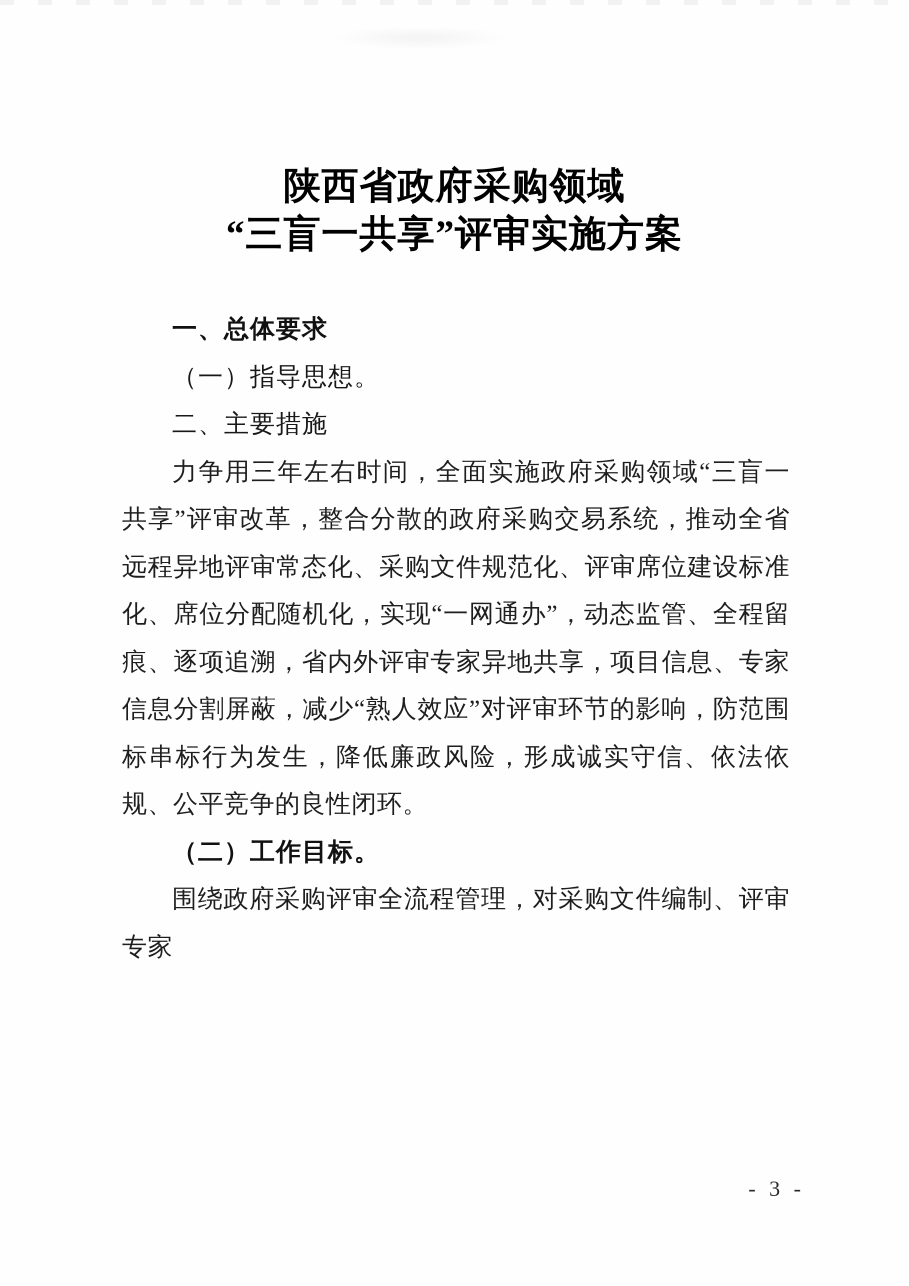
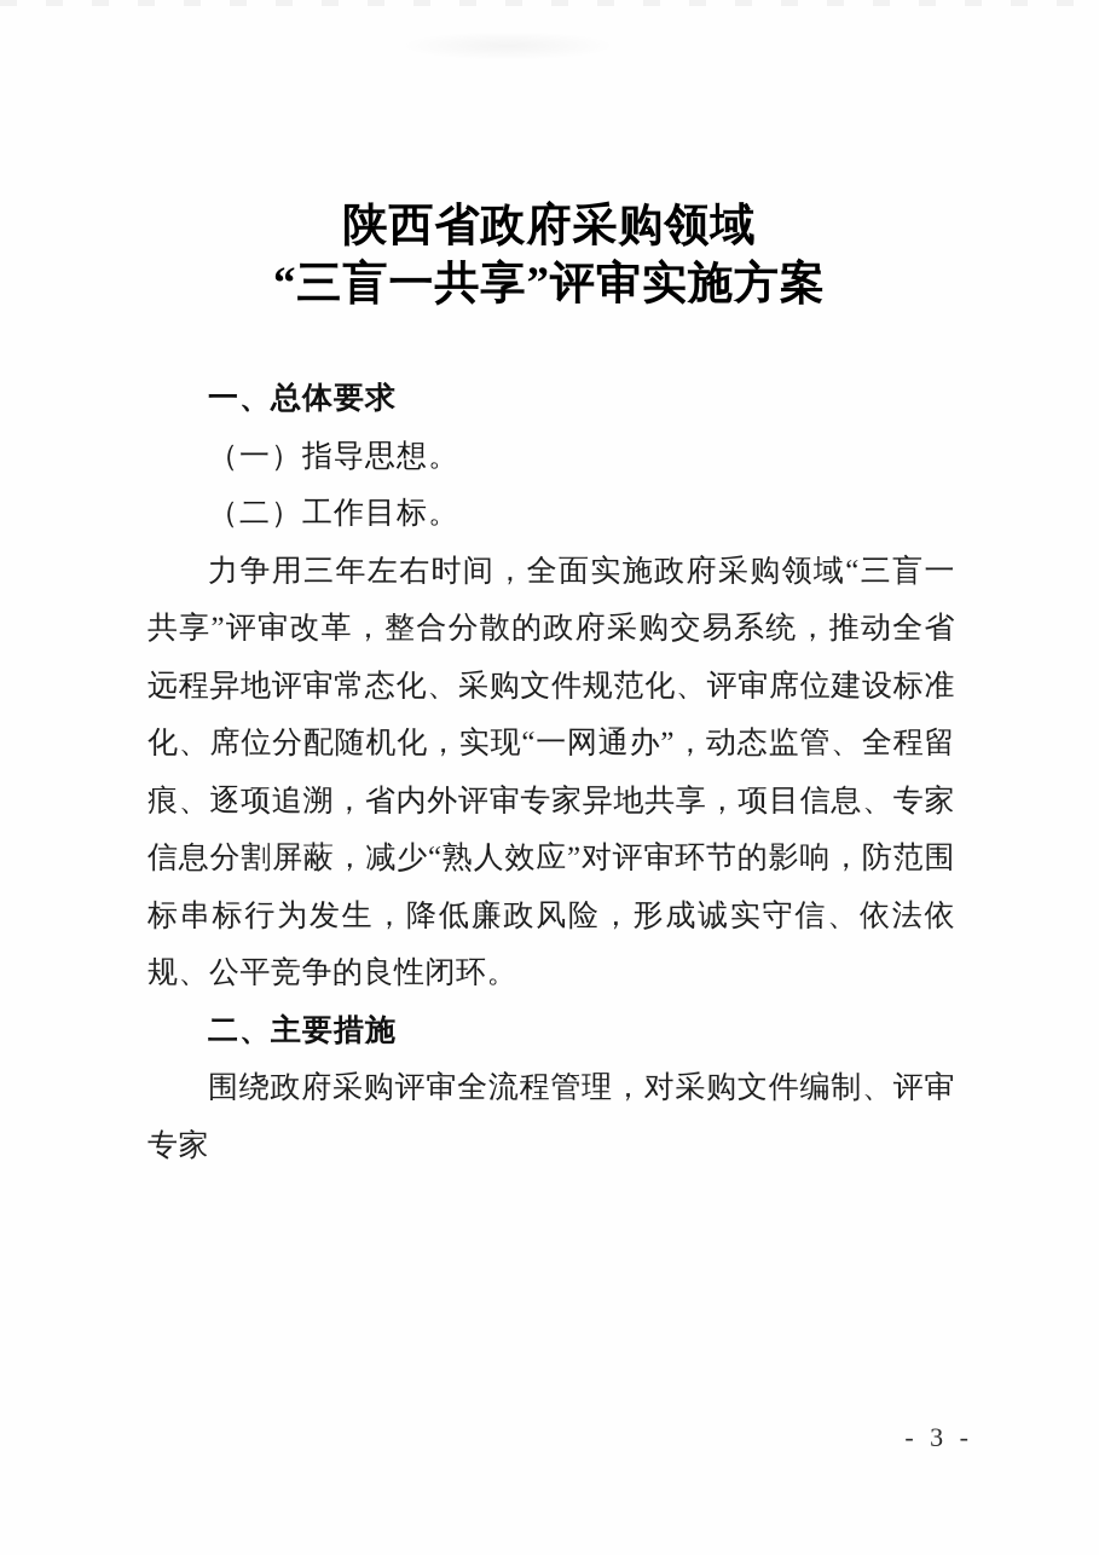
  陕西省政府采购领域
  “三盲一共享”评审实施方案
  一、总体要求
  （一）指导思想。
- 二、主要措施
+ （二）工作目标。
  力争用三年左右时间，全面实施政府采购领域“三盲一共享”评审改革，整合分散的政府采购交易系统，推动全省远程异地评审常态化、采购文件规范化、评审席位建设标准化、席位分配随机化，实现“一网通办”，动态监管、全程留痕、逐项追溯，省内外评审专家异地共享，项目信息、专家信息分割屏蔽，减少“熟人效应”对评审环节的影响，防范围标串标行为发生，降低廉政风险，形成诚实守信、依法依规、公平竞争的良性闭环。
- （二）工作目标。
+ 二、主要措施
  围绕政府采购评审全流程管理，对采购文件编制、评审专家
  - 3 -
